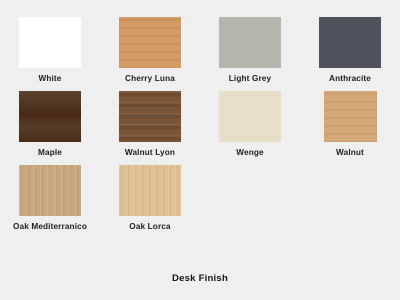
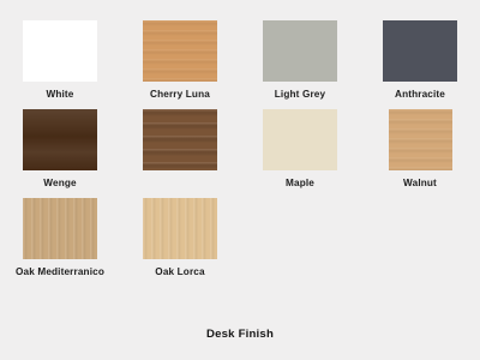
  White
  Cherry Luna
  Light Grey
  Anthracite
- Maple
+ Wenge
- Walnut Lyon
- Wenge
+ Maple
  Walnut
  Oak Mediterranico
  Oak Lorca
  Desk Finish
